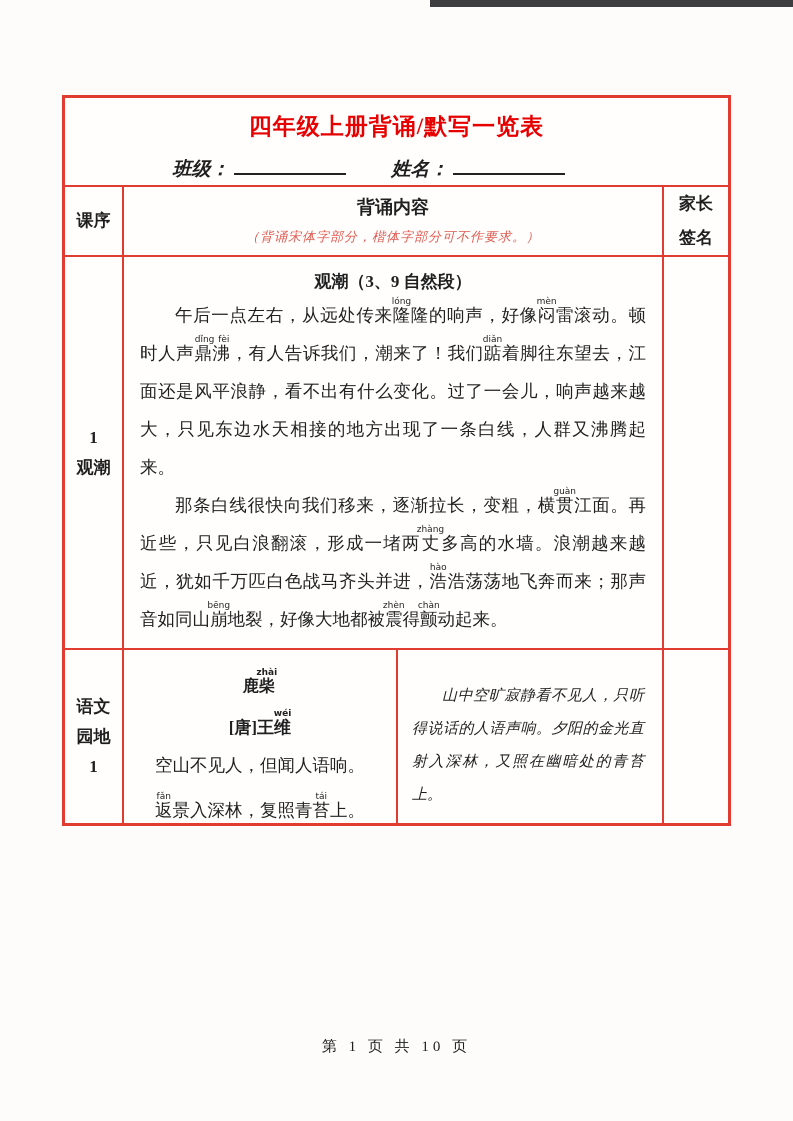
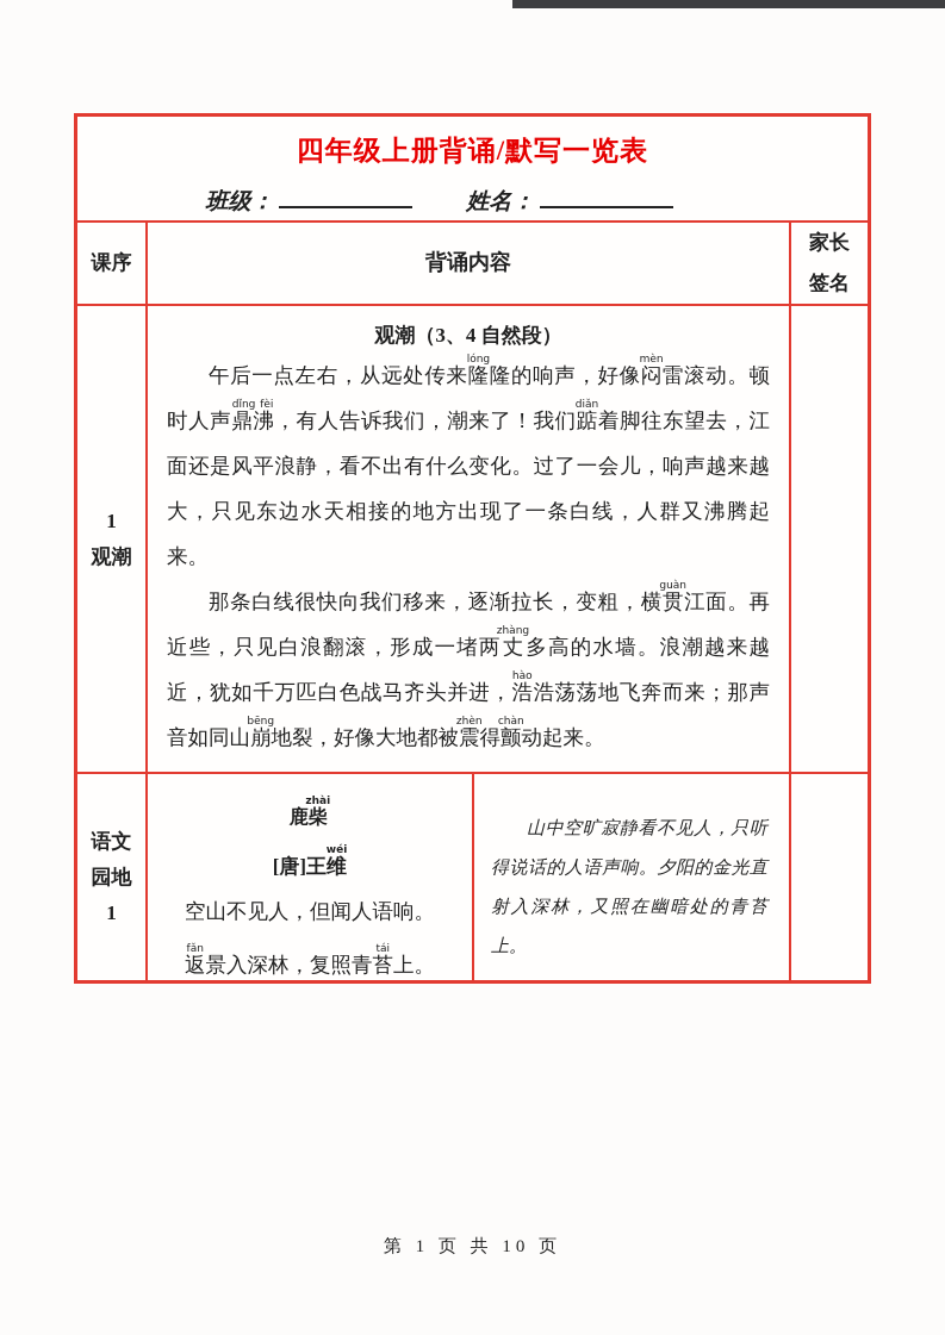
  四年级上册背诵/默写一览表
  班级： 姓名：
  课序
  背诵内容
- （背诵宋体字部分，楷体字部分可不作要求。）
  家长
  签名
  1
  观潮
- 观潮（3、9 自然段）
+ 观潮（3、4 自然段）
  午后一点左右，从远处传来隆lóng隆的响声，好像闷mèn雷滚动。顿时人声鼎沸dǐng fèi，有人告诉我们，潮来了！我们踮diǎn着脚往东望去，江面还是风平浪静，看不出有什么变化。过了一会儿，响声越来越大，只见东边水天相接的地方出现了一条白线，人群又沸腾起来。
  那条白线很快向我们移来，逐渐拉长，变粗，横贯guàn江面。再近些，只见白浪翻滚，形成一堵两丈zhàng多高的水墙。浪潮越来越近，犹如千万匹白色战马齐头并进，浩hào浩荡荡地飞奔而来；那声音如同山崩bēng地裂，好像大地都被震zhèn得颤chàn动起来。
  语文
  园地
  1
  鹿柴zhài
  [唐]王维wéi
  空山不见人，但闻人语响。
  返fǎn景入深林，复照青苔tái上。
  山中空旷寂静看不见人，只听得说话的人语声响。夕阳的金光直射入深林，又照在幽暗处的青苔上。
  第 1 页 共 10 页
